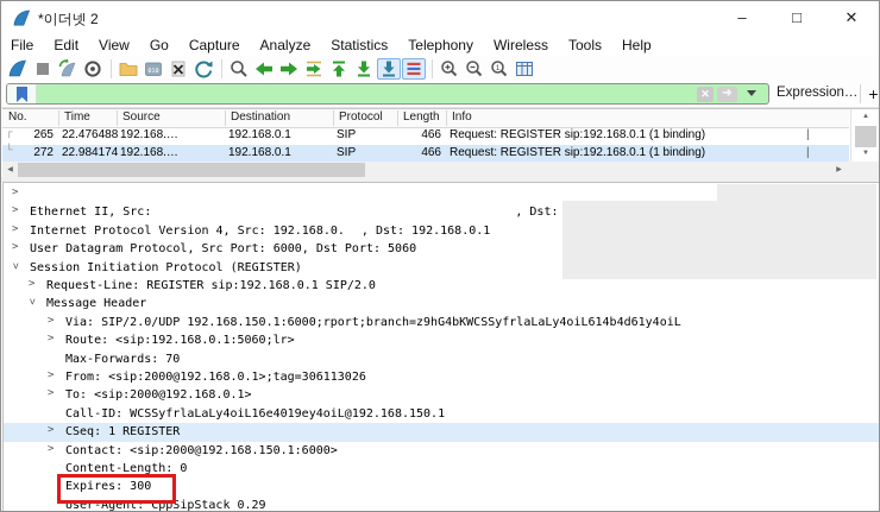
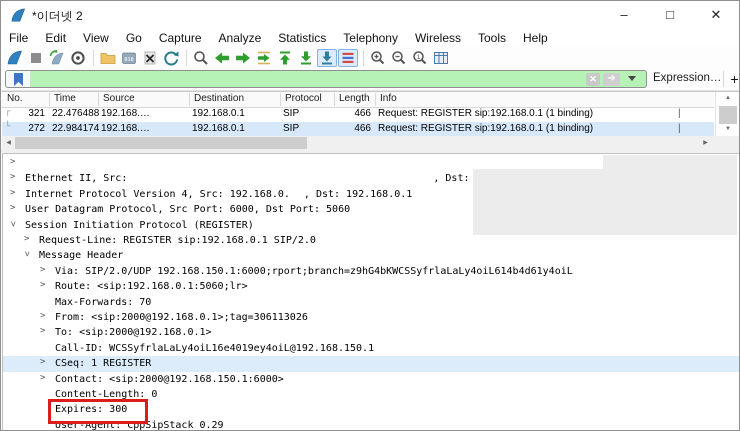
  *이더넷 2
  –
  □
  ✕
  File
  Edit
  View
  Go
  Capture
  Analyze
  Statistics
  Telephony
  Wireless
  Tools
  Help
  ✕
  ➜
  Expression…
  +
  No.
  Time
  Source
  Destination
  Protocol
  Length
  Info
  ┌
- 265
+ 321
  22.476488
  192.168.…
  192.168.0.1
  SIP
  466
  Request: REGISTER sip:192.168.0.1 (1 binding)
  |
  └
  272
  22.984174
  192.168.…
  192.168.0.1
  SIP
  466
  Request: REGISTER sip:192.168.0.1 (1 binding)
  |
  >
  >
  Ethernet II, Src: , Dst:
  >
  Internet Protocol Version 4, Src: 192.168.0. , Dst: 192.168.0.1
  >
  User Datagram Protocol, Src Port: 6000, Dst Port: 5060
  Session Initiation Protocol (REGISTER)
  >
  Request-Line: REGISTER sip:192.168.0.1 SIP/2.0
  Message Header
  >
  Via: SIP/2.0/UDP 192.168.150.1:6000;rport;branch=z9hG4bKWCSSyfrlaLaLy4oiL614b4d61y4oiL
  >
  Route: <sip:192.168.0.1:5060;lr>
  Max-Forwards: 70
  >
  From: <sip:2000@192.168.0.1>;tag=306113026
  >
  To: <sip:2000@192.168.0.1>
  Call-ID: WCSSyfrlaLaLy4oiL16e4019ey4oiL@192.168.150.1
  >
  CSeq: 1 REGISTER
  >
  Contact: <sip:2000@192.168.150.1:6000>
  Content-Length: 0
  Expires: 300
  User-Agent: CppSipStack_0.29
